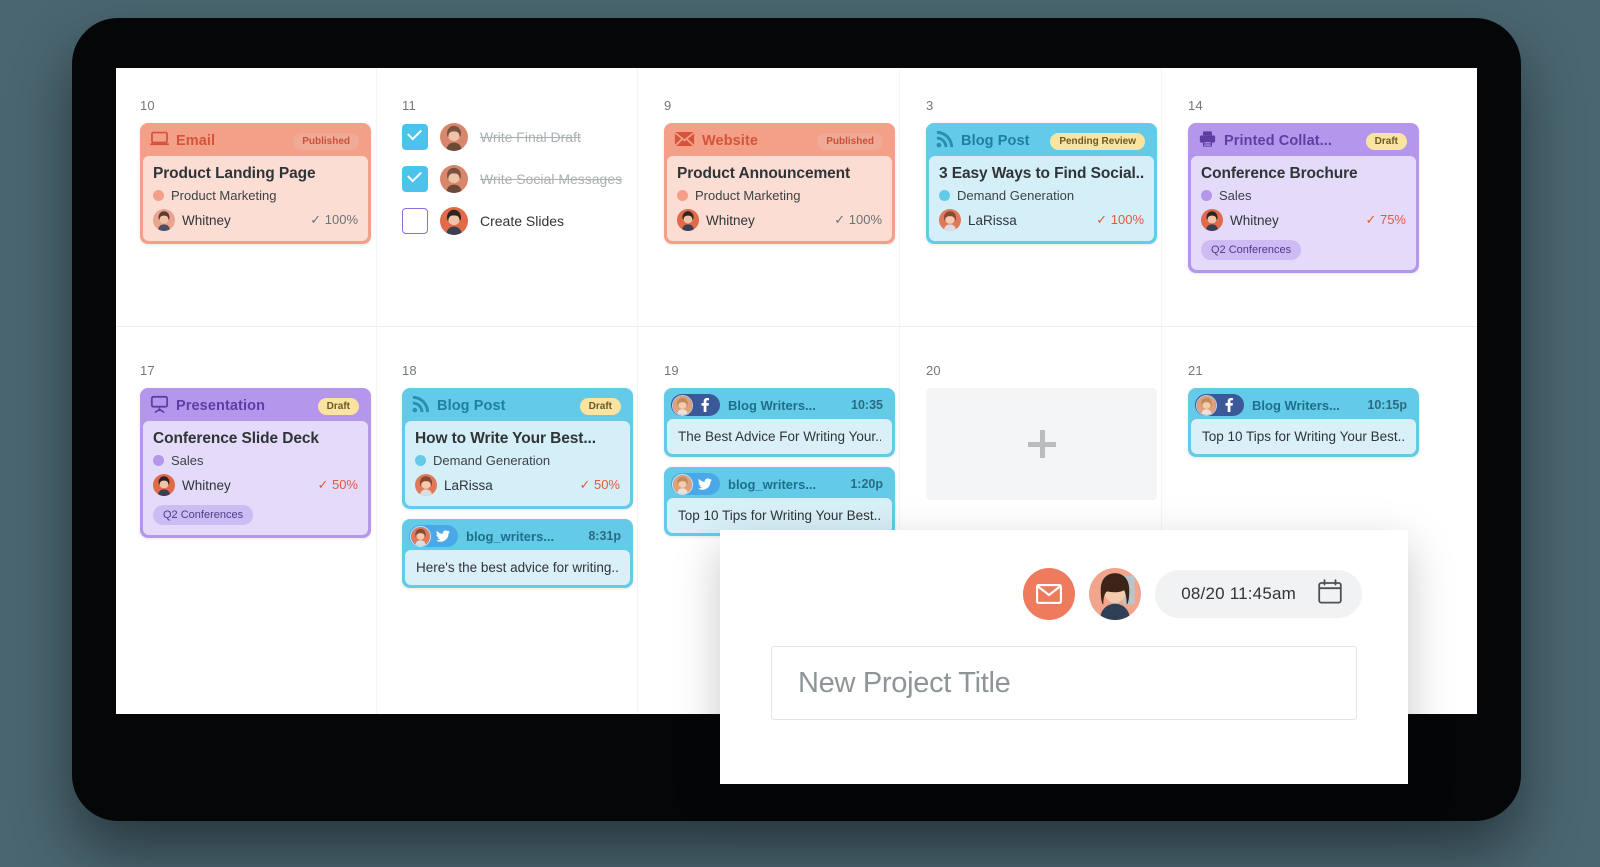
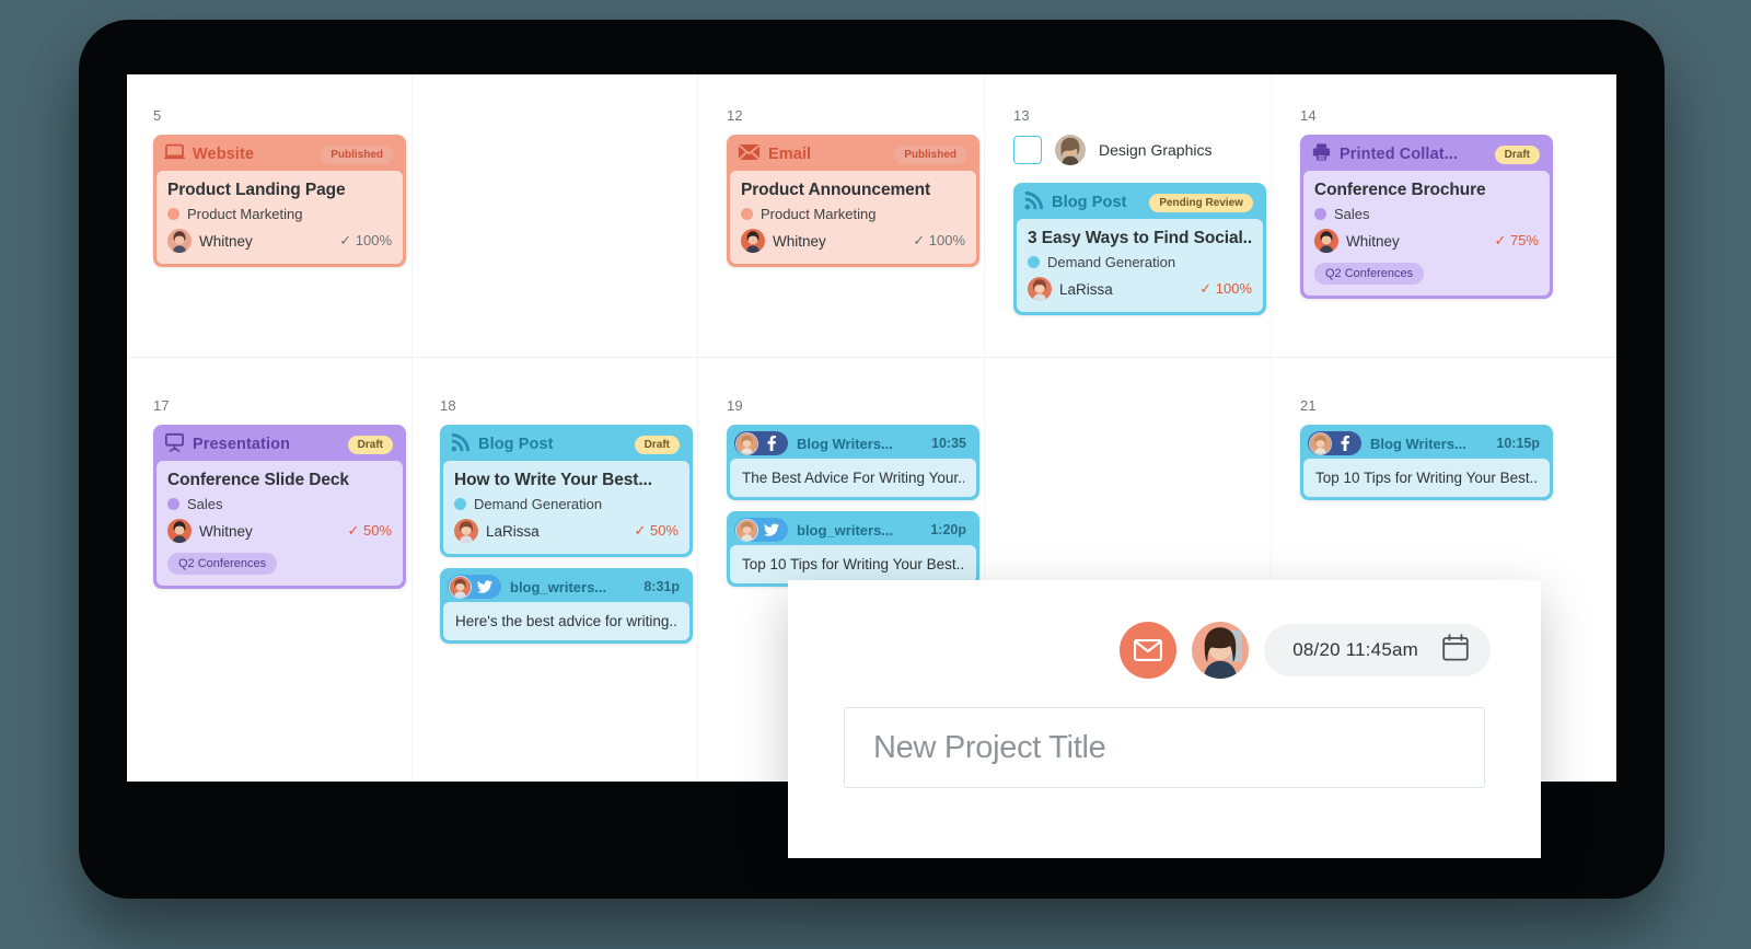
- 10
+ 5
- Email
+ Website
  Published
  Product Landing Page
  Product Marketing
  Whitney
  ✓ 100%
- 11
- Write Final Draft
- Write Social Messages
- Create Slides
- 9
+ 12
- Website
+ Email
  Published
  Product Announcement
  Product Marketing
  Whitney
  ✓ 100%
- 3
+ 13
+ Design Graphics
  Blog Post
  Pending Review
  3 Easy Ways to Find Social..
  Demand Generation
  LaRissa
  ✓ 100%
  14
  Printed Collat...
  Draft
  Conference Brochure
  Sales
  Whitney
  ✓ 75%
  Q2 Conferences
  17
  Presentation
  Draft
  Conference Slide Deck
  Sales
  Whitney
  ✓ 50%
  Q2 Conferences
  18
  Blog Post
  Draft
  How to Write Your Best...
  Demand Generation
  LaRissa
  ✓ 50%
  blog_writers...
  8:31p
  Here's the best advice for writing..
  19
  Blog Writers...
  10:35
  The Best Advice For Writing Your..
  blog_writers...
  1:20p
  Top 10 Tips for Writing Your Best..
- 20
  21
  Blog Writers...
  10:15p
  Top 10 Tips for Writing Your Best..
  08/20 11:45am
  New Project Title
